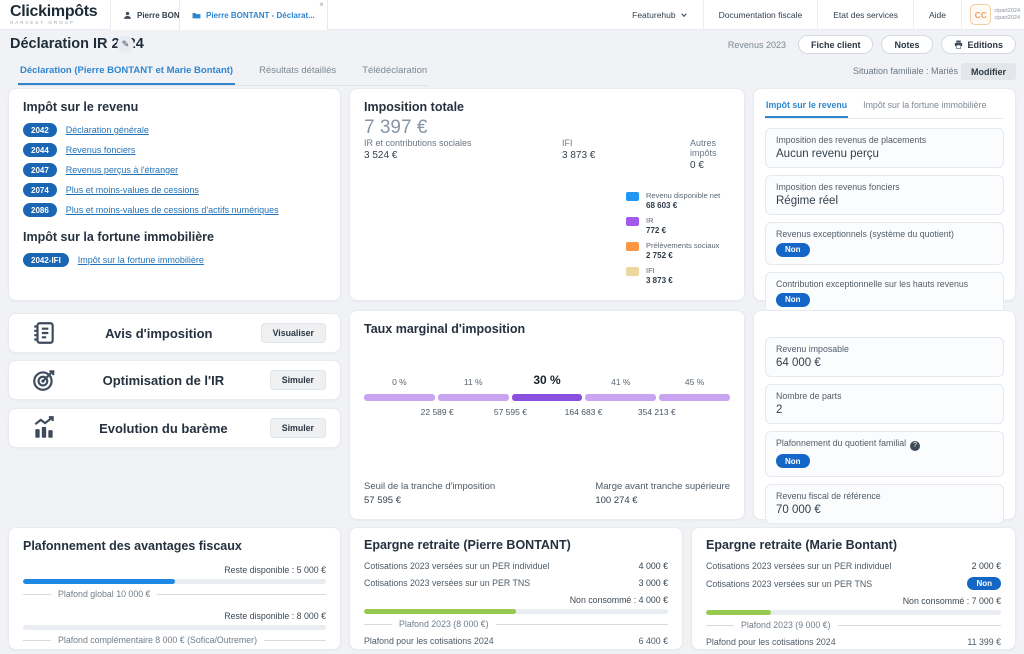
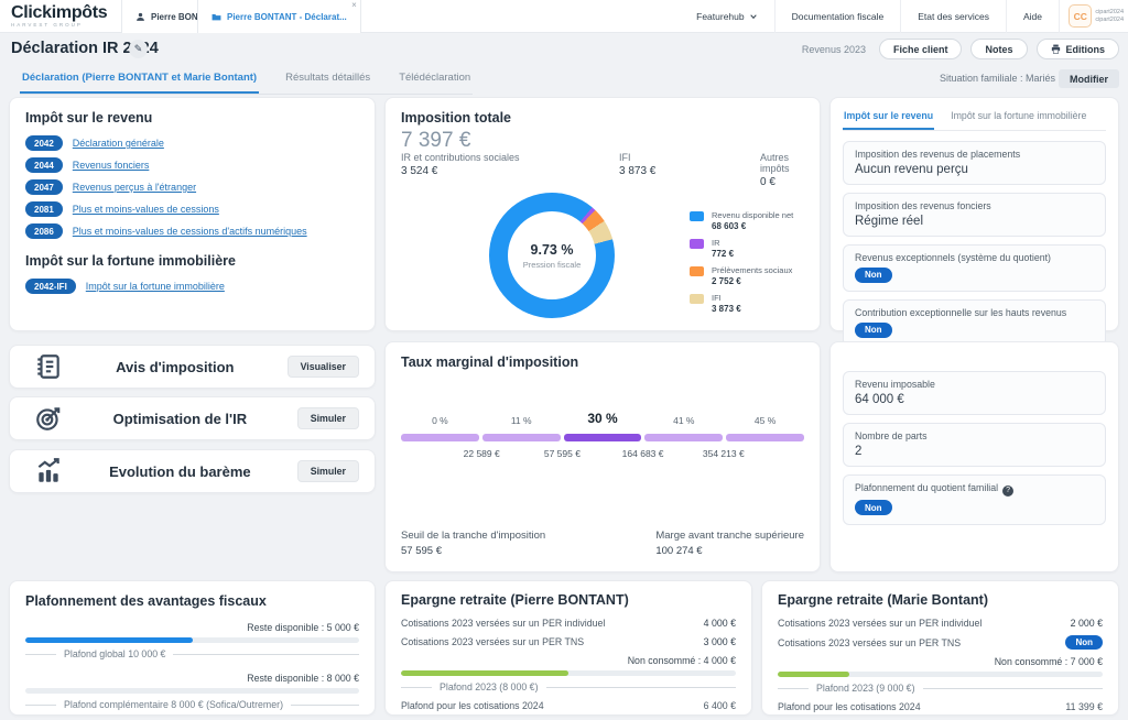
  Clickimpôts
  Pierre BONTANT - Déclarat...
  ×
  Featurehub
  Documentation fiscale
  Etat des services
  Aide
  CC
  Déclaration IR 24
  ✎
  Revenus 2023
  Fiche client
  Notes
  Editions
  Déclaration (Pierre BONTANT et Marie Bontant)
  Résultats détaillés
  Télédéclaration
  Situation familiale : Mariés
  Modifier
  Impôt sur le revenu
  2042
  Déclaration générale
  2044
  Revenus fonciers
  2047
  Revenus perçus à l'étranger
- 2074
+ 2081
  Plus et moins-values de cessions
  2086
  Plus et moins-values de cessions d'actifs numériques
  Impôt sur la fortune immobilière
  2042-IFI
  Impôt sur la fortune immobilière
  Imposition totale
  7 397 €
  IR et contributions sociales
  3 524 €
  IFI
  3 873 €
  Autres impôts
  0 €
+ 9.73 %
+ Pression fiscale
  Revenu disponible net
  68 603 €
  IR
  772 €
  Prélèvements sociaux
  2 752 €
  IFI
  3 873 €
  Impôt sur le revenu
  Impôt sur la fortune immobilière
  Imposition des revenus de placements
  Aucun revenu perçu
  Imposition des revenus fonciers
  Régime réel
  Revenus exceptionnels (système du quotient)
  Non
  Contribution exceptionnelle sur les hauts revenus
  Non
  Avis d'imposition
  Visualiser
  Optimisation de l'IR
  Simuler
  Evolution du barème
  Simuler
  Taux marginal d'imposition
  0 %
  11 %
  30 %
  41 %
  45 %
  22 589 €
  57 595 €
  164 683 €
  354 213 €
  Seuil de la tranche d'imposition
  57 595 €
  Marge avant tranche supérieure
  100 274 €
  Revenu imposable
  64 000 €
  Nombre de parts
  2
  Plafonnement du quotient familial
  Non
- Revenu fiscal de référence
- 70 000 €
  Plafonnement des avantages fiscaux
  Reste disponible : 5 000 €
  Plafond global 10 000 €
  Reste disponible : 8 000 €
  Plafond complémentaire 8 000 € (Sofica/Outremer)
  Epargne retraite (Pierre BONTANT)
  Cotisations 2023 versées sur un PER individuel
  4 000 €
  Cotisations 2023 versées sur un PER TNS
  3 000 €
  Non consommé : 4 000 €
  Plafond 2023 (8 000 €)
  Plafond pour les cotisations 2024
  6 400 €
  Epargne retraite (Marie Bontant)
  Cotisations 2023 versées sur un PER individuel
  2 000 €
  Cotisations 2023 versées sur un PER TNS
  Non
  Non consommé : 7 000 €
  Plafond 2023 (9 000 €)
  Plafond pour les cotisations 2024
  11 399 €
